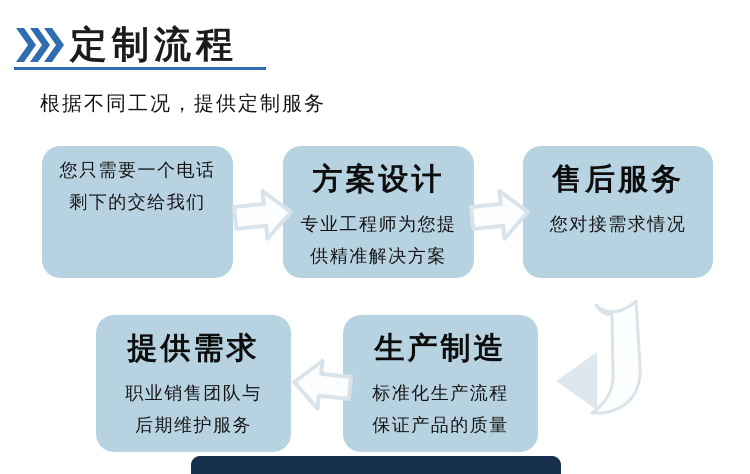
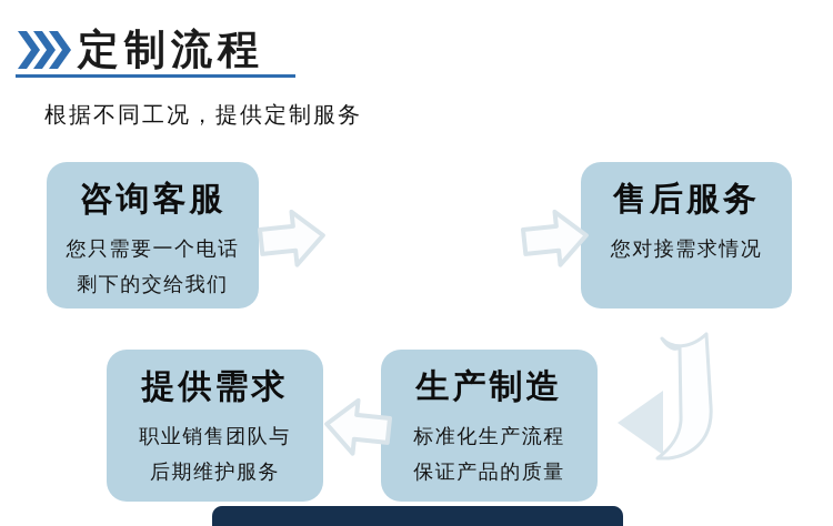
  定制流程
  根据不同工况，提供定制服务
+ 咨询客服
  您只需要一个电话
  剩下的交给我们
- 方案设计
- 专业工程师为您提
- 供精准解决方案
  售后服务
  您对接需求情况
  提供需求
  职业销售团队与
  后期维护服务
  生产制造
  标准化生产流程
  保证产品的质量
